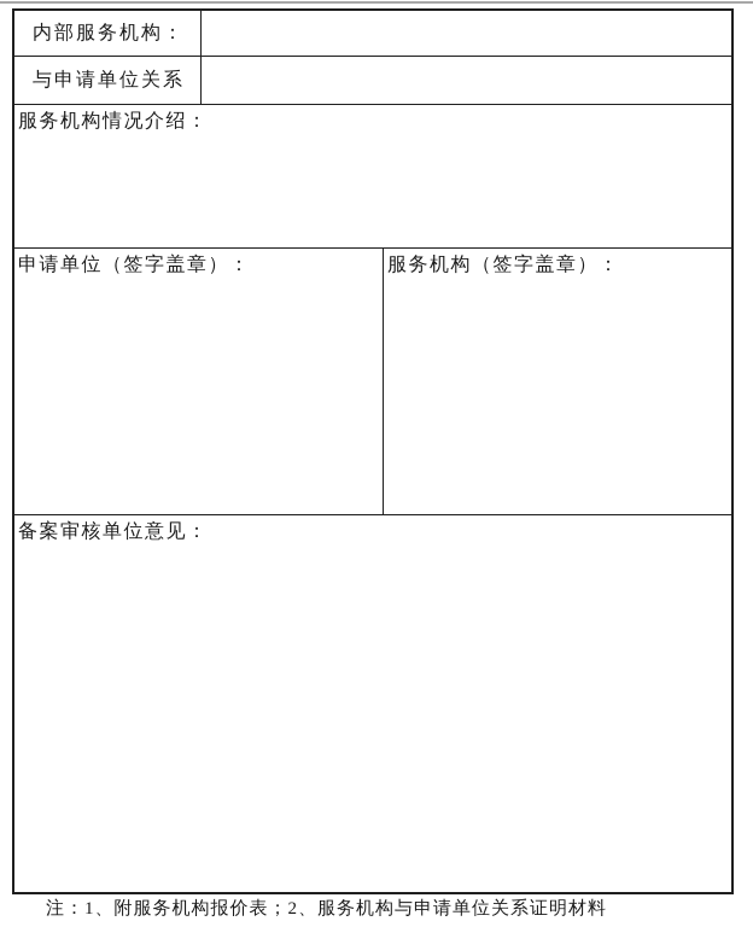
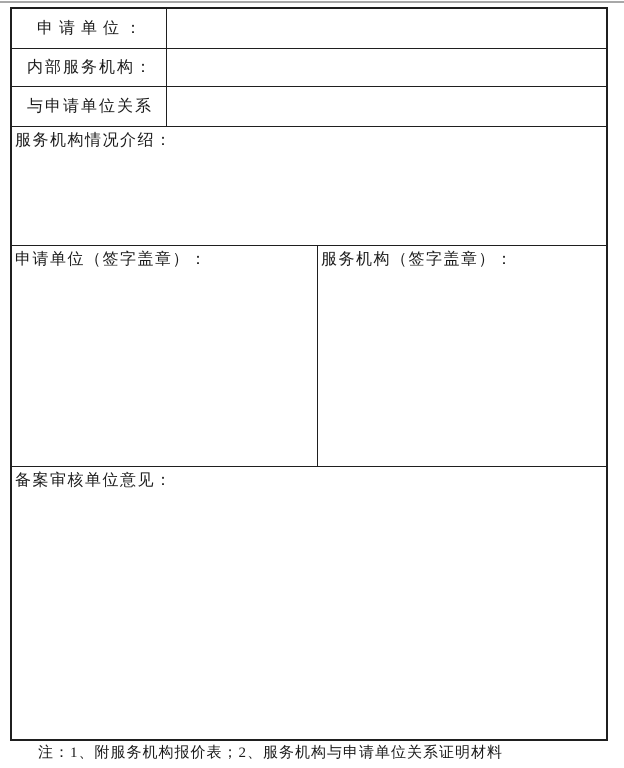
+ 申请单位：
  内部服务机构：
  与申请单位关系
  服务机构情况介绍：
  申请单位（签字盖章）：
  服务机构（签字盖章）：
  备案审核单位意见：
  注：1、附服务机构报价表；2、服务机构与申请单位关系证明材料
